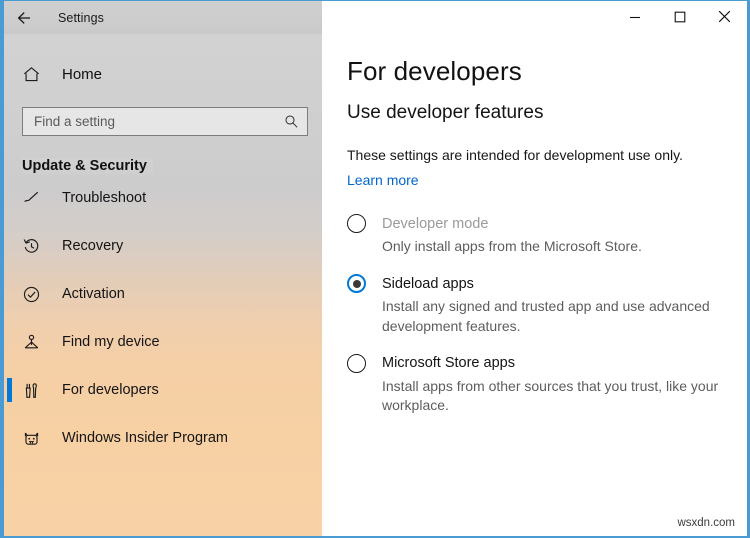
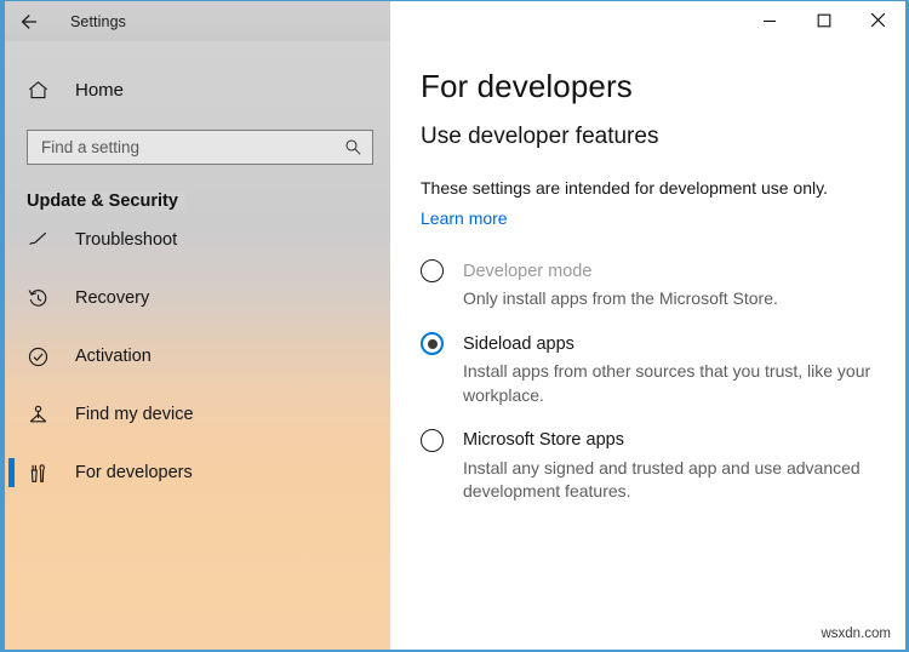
  Settings
  Home
  Find a setting
  Update & Security
  Troubleshoot
  Recovery
  Activation
  Find my device
  For developers
- Windows Insider Program
  For developers
  Use developer features
  These settings are intended for development use only.
  Learn more
  Developer mode
  Only install apps from the Microsoft Store.
  Sideload apps
- Install any signed and trusted app and use advanced development features.
+ Install apps from other sources that you trust, like your workplace.
  Microsoft Store apps
- Install apps from other sources that you trust, like your workplace.
+ Install any signed and trusted app and use advanced development features.
  wsxdn.com
